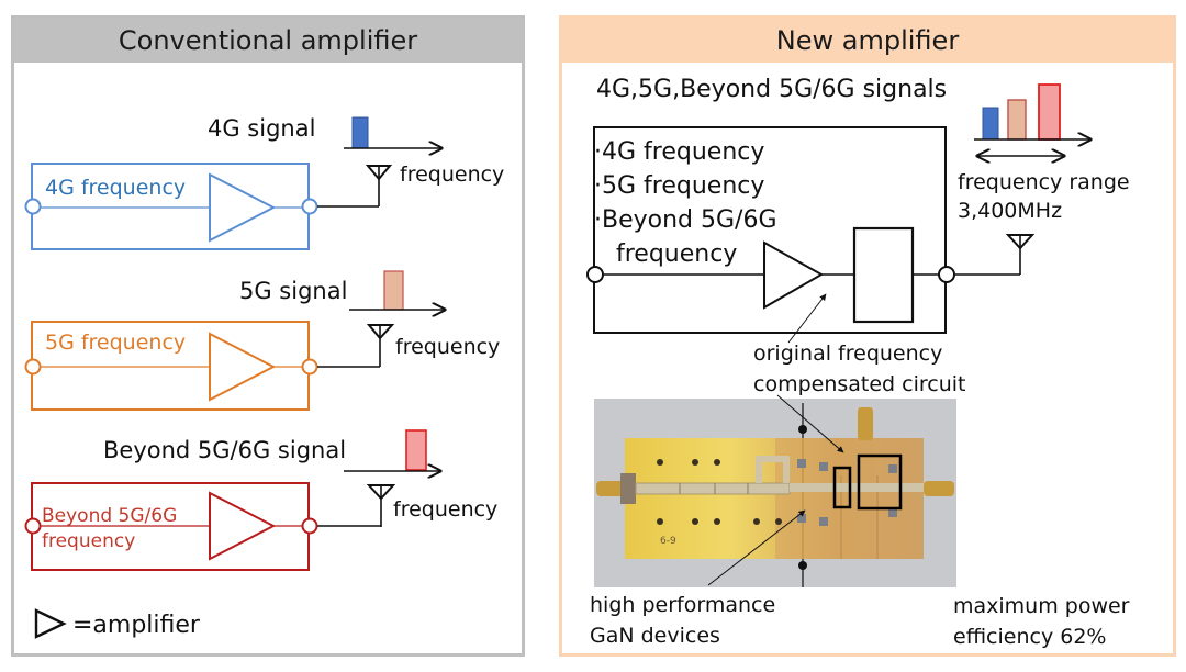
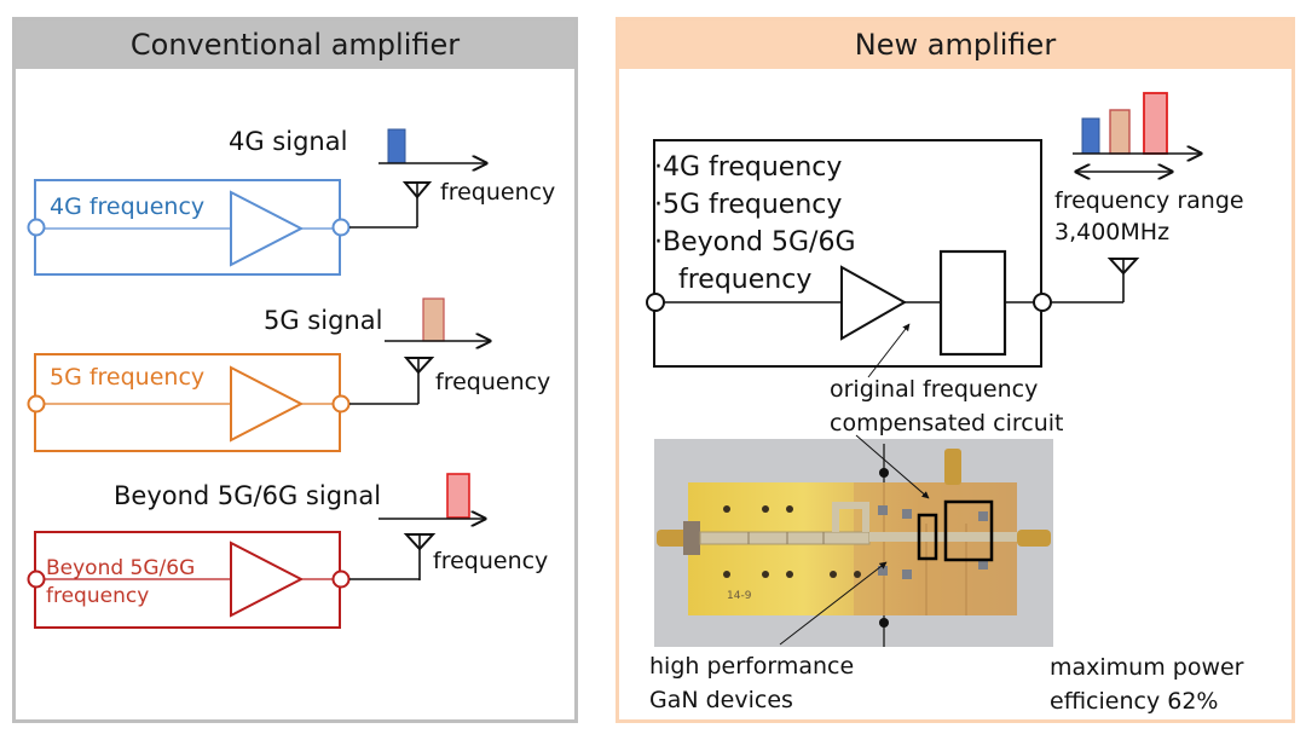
  Conventional amplifier
  New amplifier
- 6-9
+ 14-9
  4G signal
  frequency
  4G frequency
  5G signal
  frequency
  5G frequency
  Beyond 5G/6G signal
  frequency
  Beyond 5G/6G
  frequency
- =amplifier
- 4G,5G,Beyond 5G/6G signals
  frequency range
  3,400MHz
  ·4G frequency
  ·5G frequency
  ·Beyond 5G/6G
  frequency
  original frequency
  compensated circuit
  high performance
  GaN devices
  maximum power
  efficiency 62%
